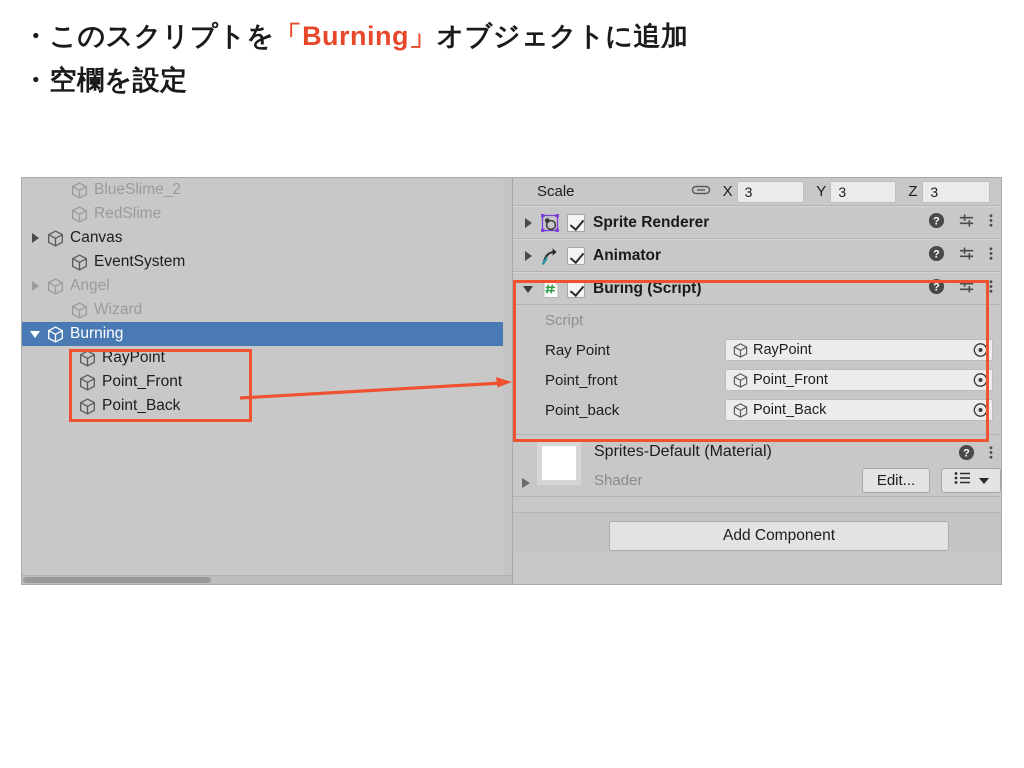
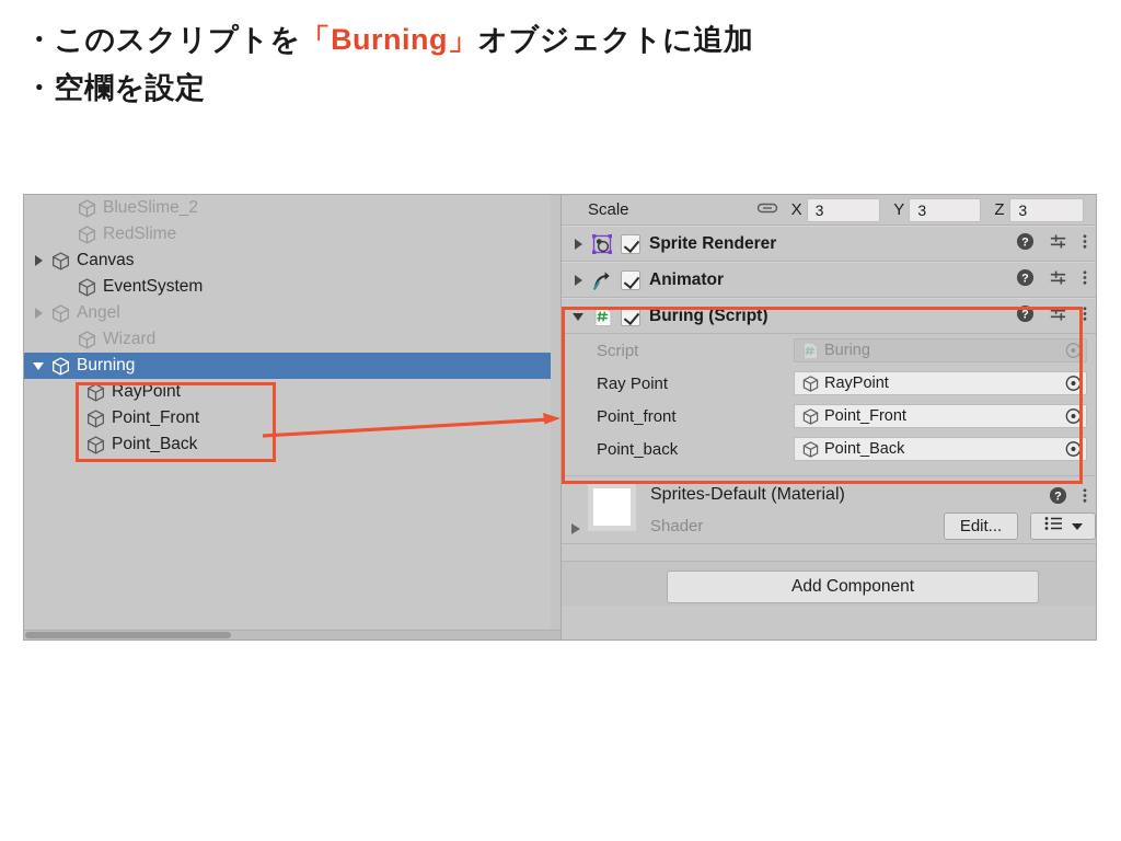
  ・このスクリプトを「Burning」オブジェクトに追加
  ・空欄を設定
  BlueSlime_2
  RedSlime
  Canvas
  EventSystem
  Angel
  Wizard
  Burning
  RayPoint
  Point_Front
  Point_Back
  Scale
  X
  3
  Y
  3
  Z
  3
  Sprite Renderer
  ?
  Animator
  ?
  Buring (Script)
  ?
  Script
+ Buring
  Ray Point
  RayPoint
  Point_front
  Point_Front
  Point_back
  Point_Back
  Sprites-Default (Material)
  ?
  Shader
  Edit...
  Add Component
